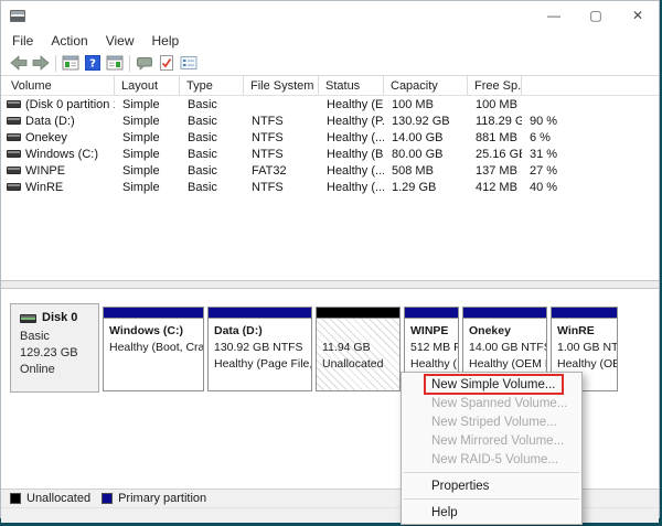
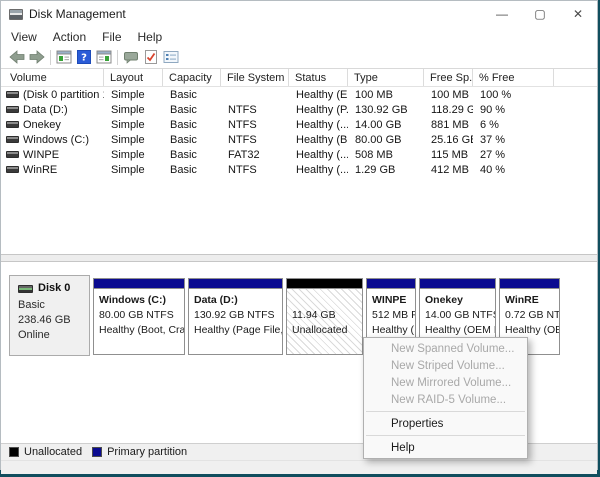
+ Disk Management
  —
  ▢
  ✕
- File
+ View
  Action
- View
+ File
  Help
  ?
  Volume
  Layout
- Type
+ Capacity
  File System
  Status
- Capacity
+ Type
  Free Sp.
+ % Free
  (Disk 0 partition
  Simple
  Basic
  Healthy (E
  100 MB
  100 MB
+ 100 %
  Data (D:)
  Simple
  Basic
  NTFS
  Healthy (P.
  130.92 GB
  118.29 G
  90 %
  Onekey
  Simple
  Basic
  NTFS
  Healthy (...
  14.00 GB
  881 MB
  6 %
  Windows (C:)
  Simple
  Basic
  NTFS
  Healthy (B
  80.00 GB
  25.16 G
- 31 %
+ 37 %
  WINPE
  Simple
  Basic
  FAT32
  Healthy (...
  508 MB
- 137 MB
+ 115 MB
  27 %
  WinRE
  Simple
  Basic
  NTFS
  Healthy (...
  1.29 GB
  412 MB
  40 %
  Disk 0
  Basic
- 129.23 GB
+ 238.46 GB
  Online
  Windows (C:)
+ 80.00 GB NTFS
  Healthy (Boot, Cra
  Data (D:)
  130.92 GB NTFS
  Healthy (Page File,
  11.94 GB
  Unallocated
  WINPE
  512 MB F
  Healthy (
  Onekey
  14.00 GB NTF
  Healthy (OEM
  WinRE
- 1.00 GB NT
+ 0.72 GB NT
  Healthy (OE
  Unallocated
  Primary partition
- New Simple Volume...
  New Spanned Volume...
  New Striped Volume...
  New Mirrored Volume...
  New RAID-5 Volume...
  Properties
  Help
